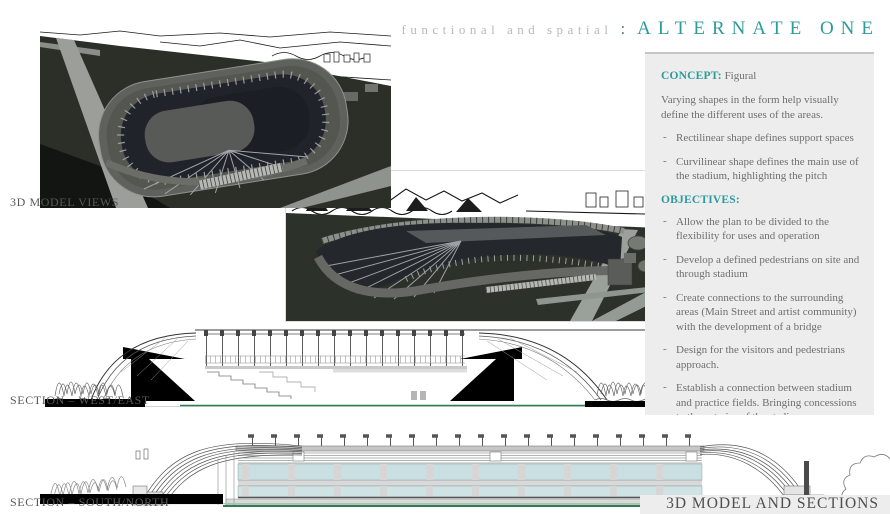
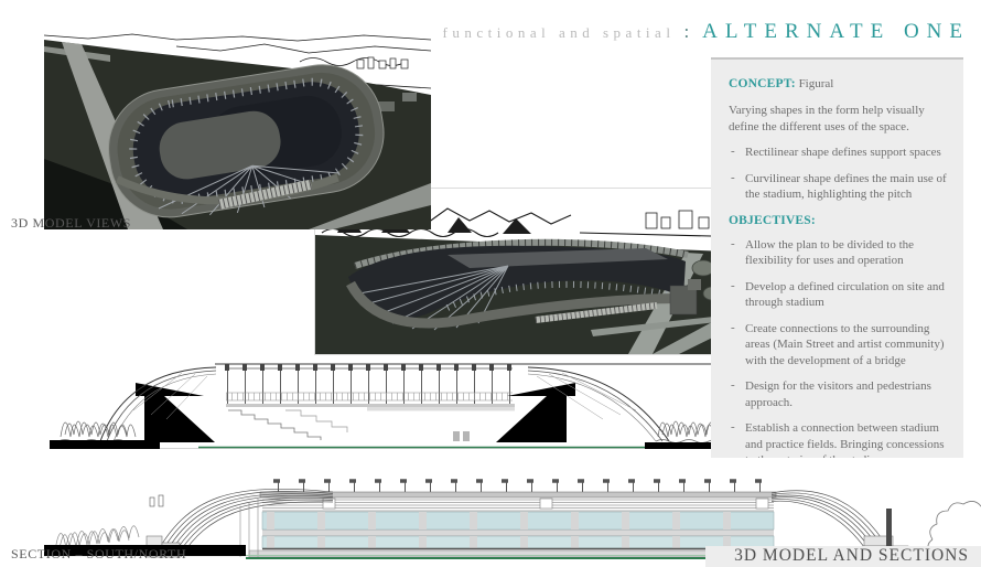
  functional and spatial : ALTERNATE ONE
  3D MODEL VIEWS
- SECTION – WEST/EAST
  SECTION – SOUTH/NORTH
  CONCEPT: Figural
- Varying shapes in the form help visually define the different uses of the areas.
+ Varying shapes in the form help visually define the different uses of the space.
  -
  Rectilinear shape defines support spaces
  -
  Curvilinear shape defines the main use of the stadium, highlighting the pitch
  OBJECTIVES:
  -
  Allow the plan to be divided to the flexibility for uses and operation
  -
- Develop a defined pedestrians on site and through stadium
+ Develop a defined circulation on site and through stadium
  -
  Create connections to the surrounding areas (Main Street and artist community) with the development of a bridge
  -
  Design for the visitors and pedestrians approach.
  -
  Establish a connection between stadium and practice fields. Bringing concessions
  3D MODEL AND SECTIONS
